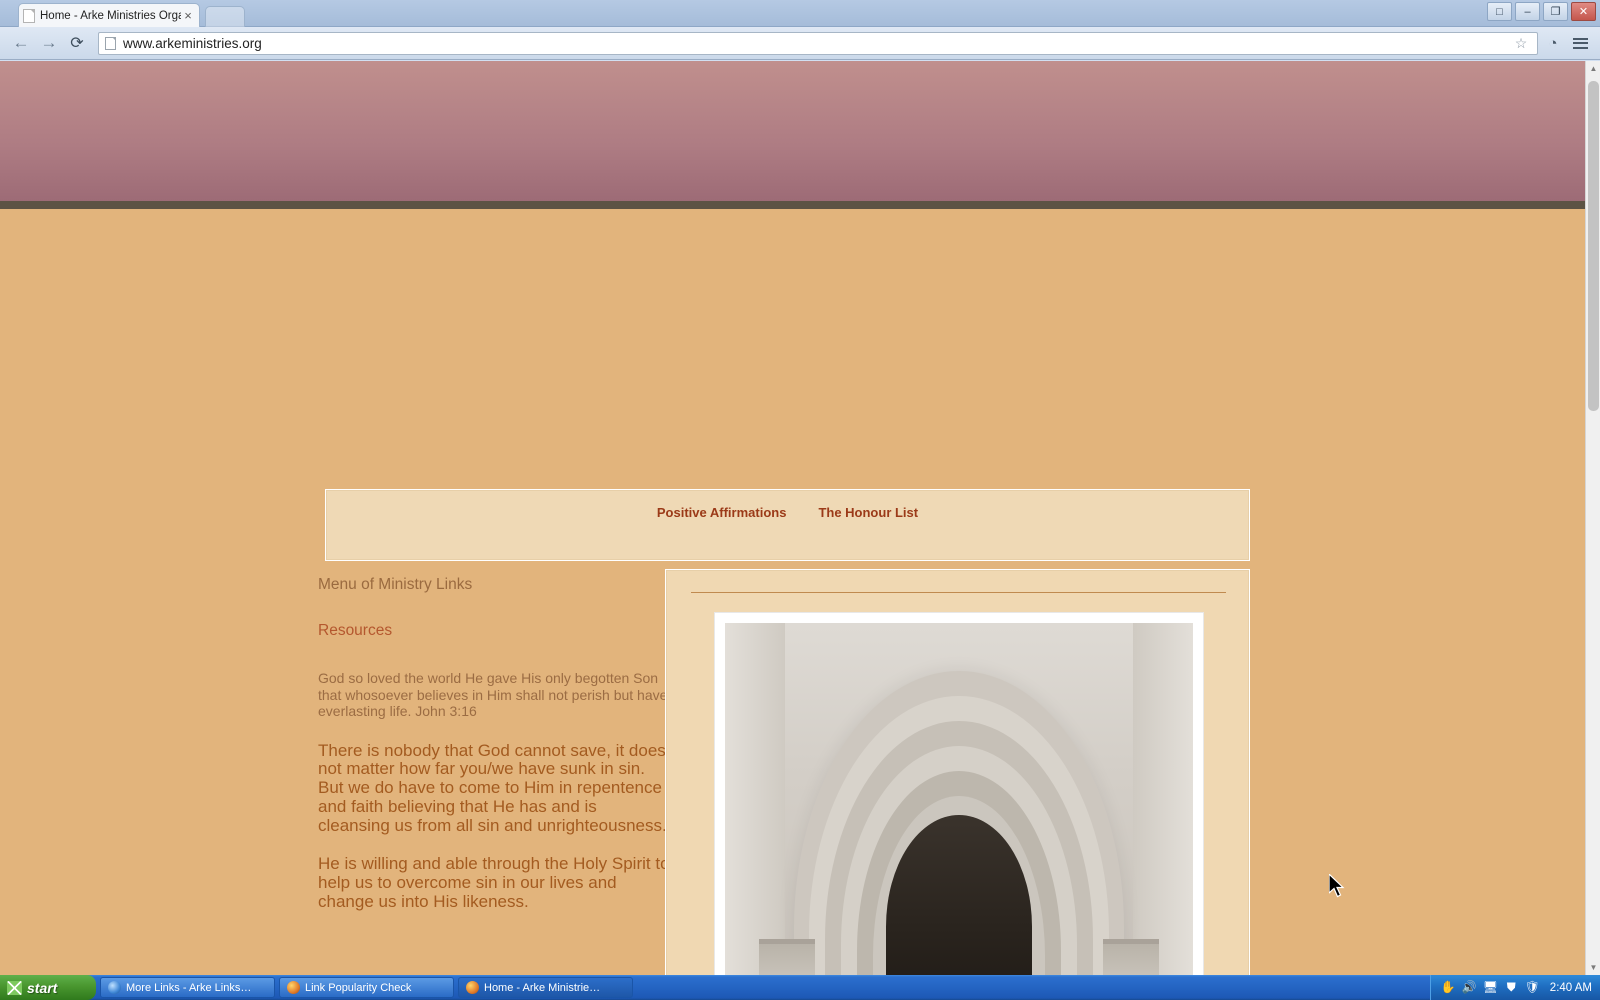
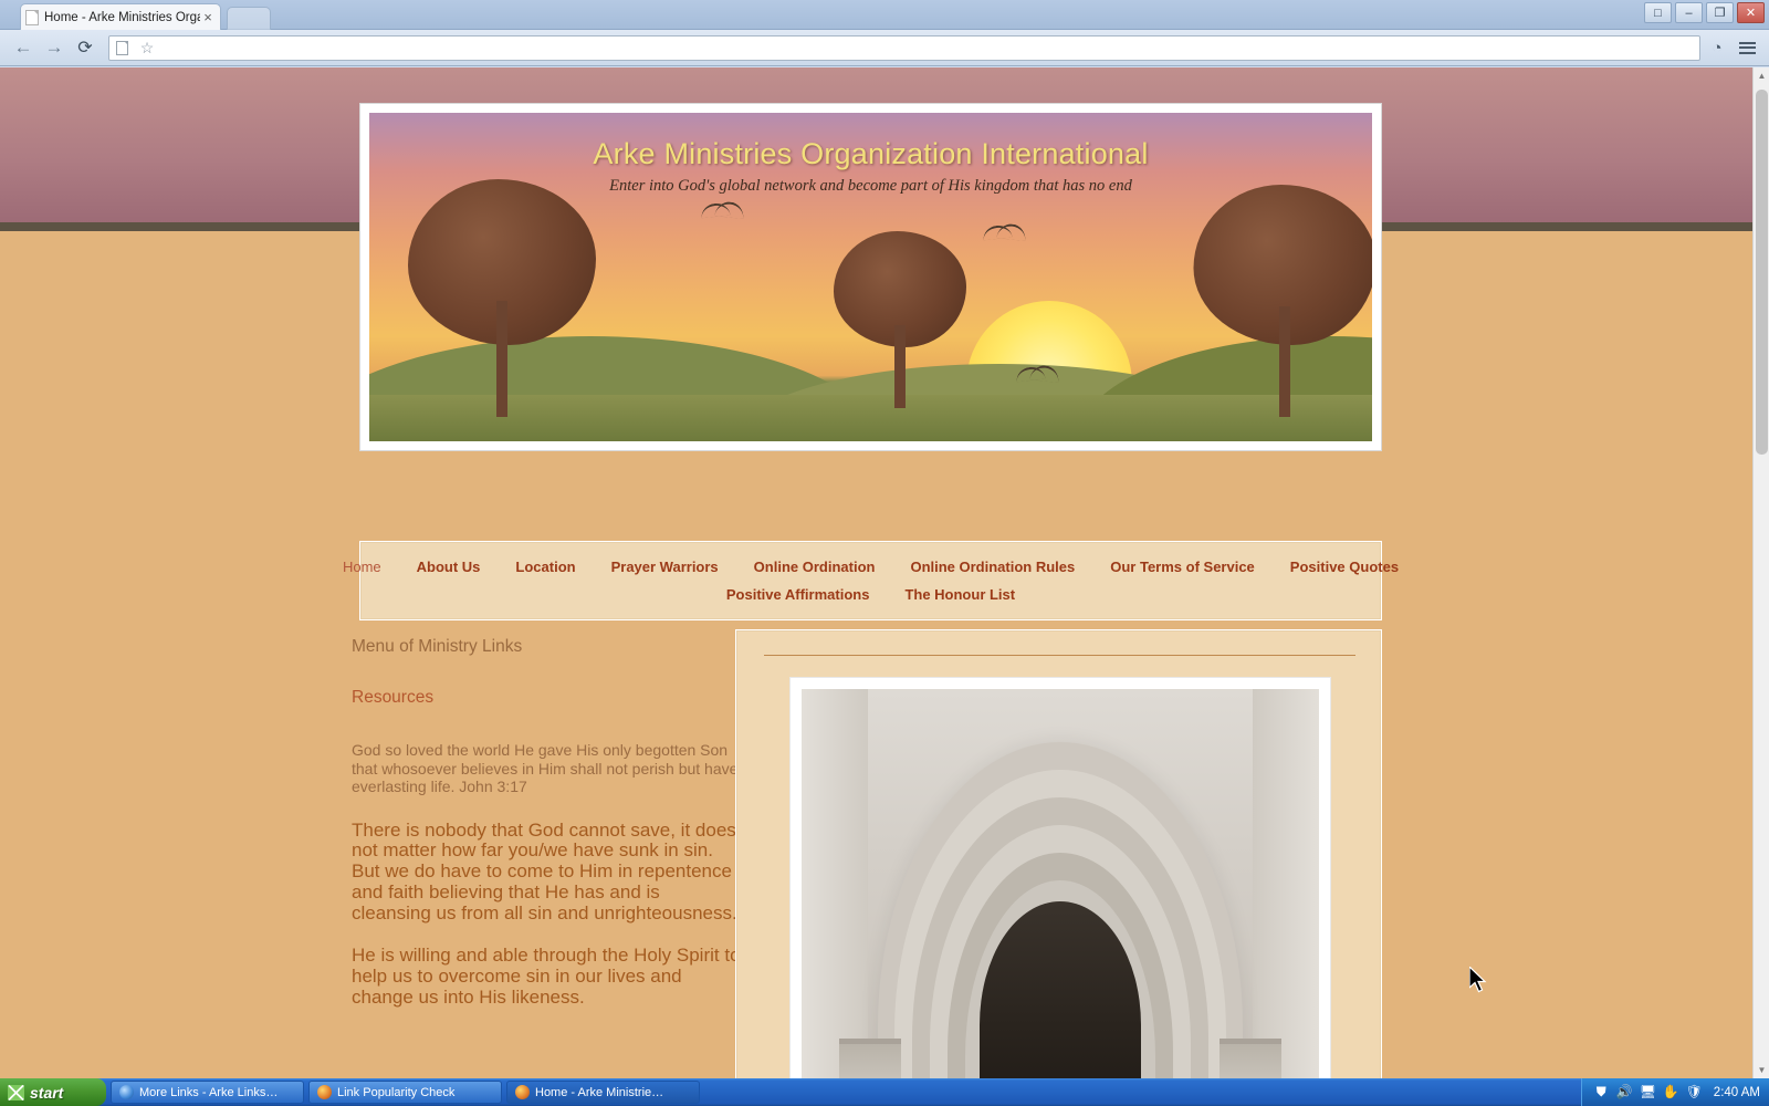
  Home - Arke Ministries Org
  ×
  □
  –
  ❐
  ✕
  ←
  →
  ⟳
- www.arkeministries.org
  ☆
  ◔
+ Arke Ministries Organization International
+ Enter into God's global network and become part of His kingdom that has no end
+ Home
+ About Us
+ Location
+ Prayer Warriors
+ Online Ordination
+ Online Ordination Rules
+ Our Terms of Service
+ Positive Quotes
  Positive Affirmations
  The Honour List
  Menu of Ministry Links
  Resources
- God so loved the world He gave His only begotten Son that whosoever believes in Him shall not perish but have everlasting life. John 3:16
+ God so loved the world He gave His only begotten Son that whosoever believes in Him shall not perish but have everlasting life. John 3:17
  There is nobody that God cannot save, it does not matter how far you/we have sunk in sin.
  But we do have to come to Him in repentence and faith believing that He has and is cleansing us from all sin and unrighteousness
  He is willing and able through the Holy Spirit t help us to overcome sin in our lives and change us into His likeness.
  ▲
  ▼
  start
  More Links - Arke Links…
  Link Popularity Check
  Home - Arke Ministrie…
- ✋
+ ⛊
  🔊
  🖥
- ⛊
+ ✋
  🛡
  2:40 AM
